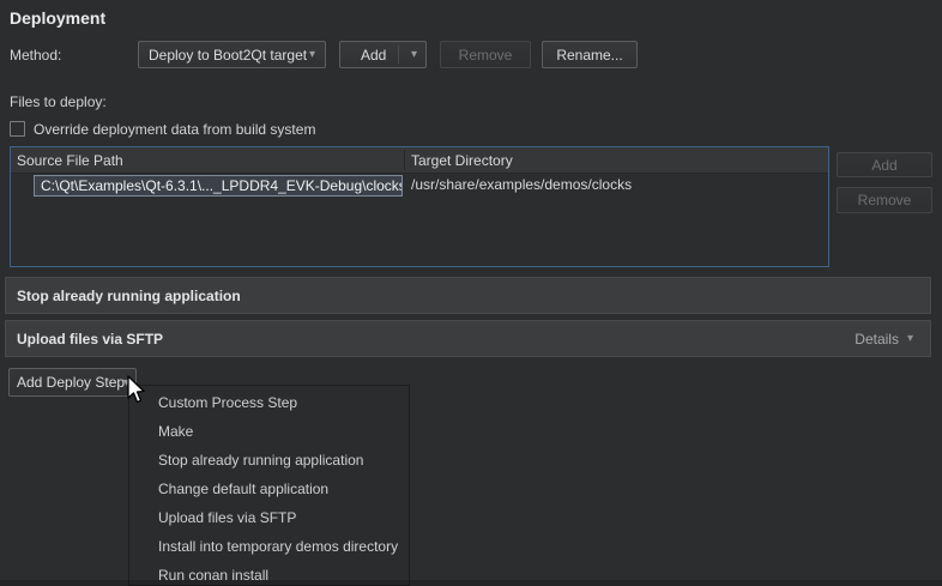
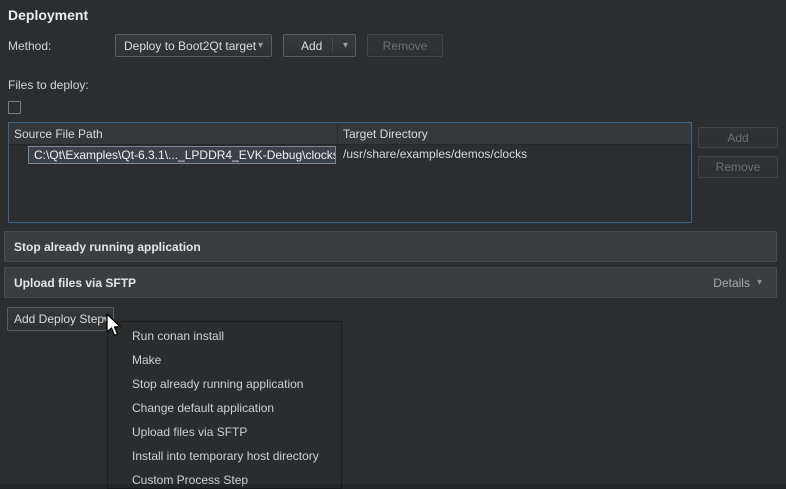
  Deployment
  Method:
  Deploy to Boot2Qt target
  ▾
  Add
  ▾
  Remove
- Rename...
  Files to deploy:
- Override deployment data from build system
  Source File Path
  Target Directory
  C:\Qt\Examples\Qt-6.3.1\..._LPDDR4_EVK-Debug\clocks
  /usr/share/examples/demos/clocks
  Add
  Remove
  Stop already running application
  Upload files via SFTP
  Details
  ▾
  Add Deploy Step
  ▾
- Custom Process Step
+ Run conan install
  Make
  Stop already running application
  Change default application
  Upload files via SFTP
- Install into temporary demos directory
+ Install into temporary host directory
- Run conan install
+ Custom Process Step
